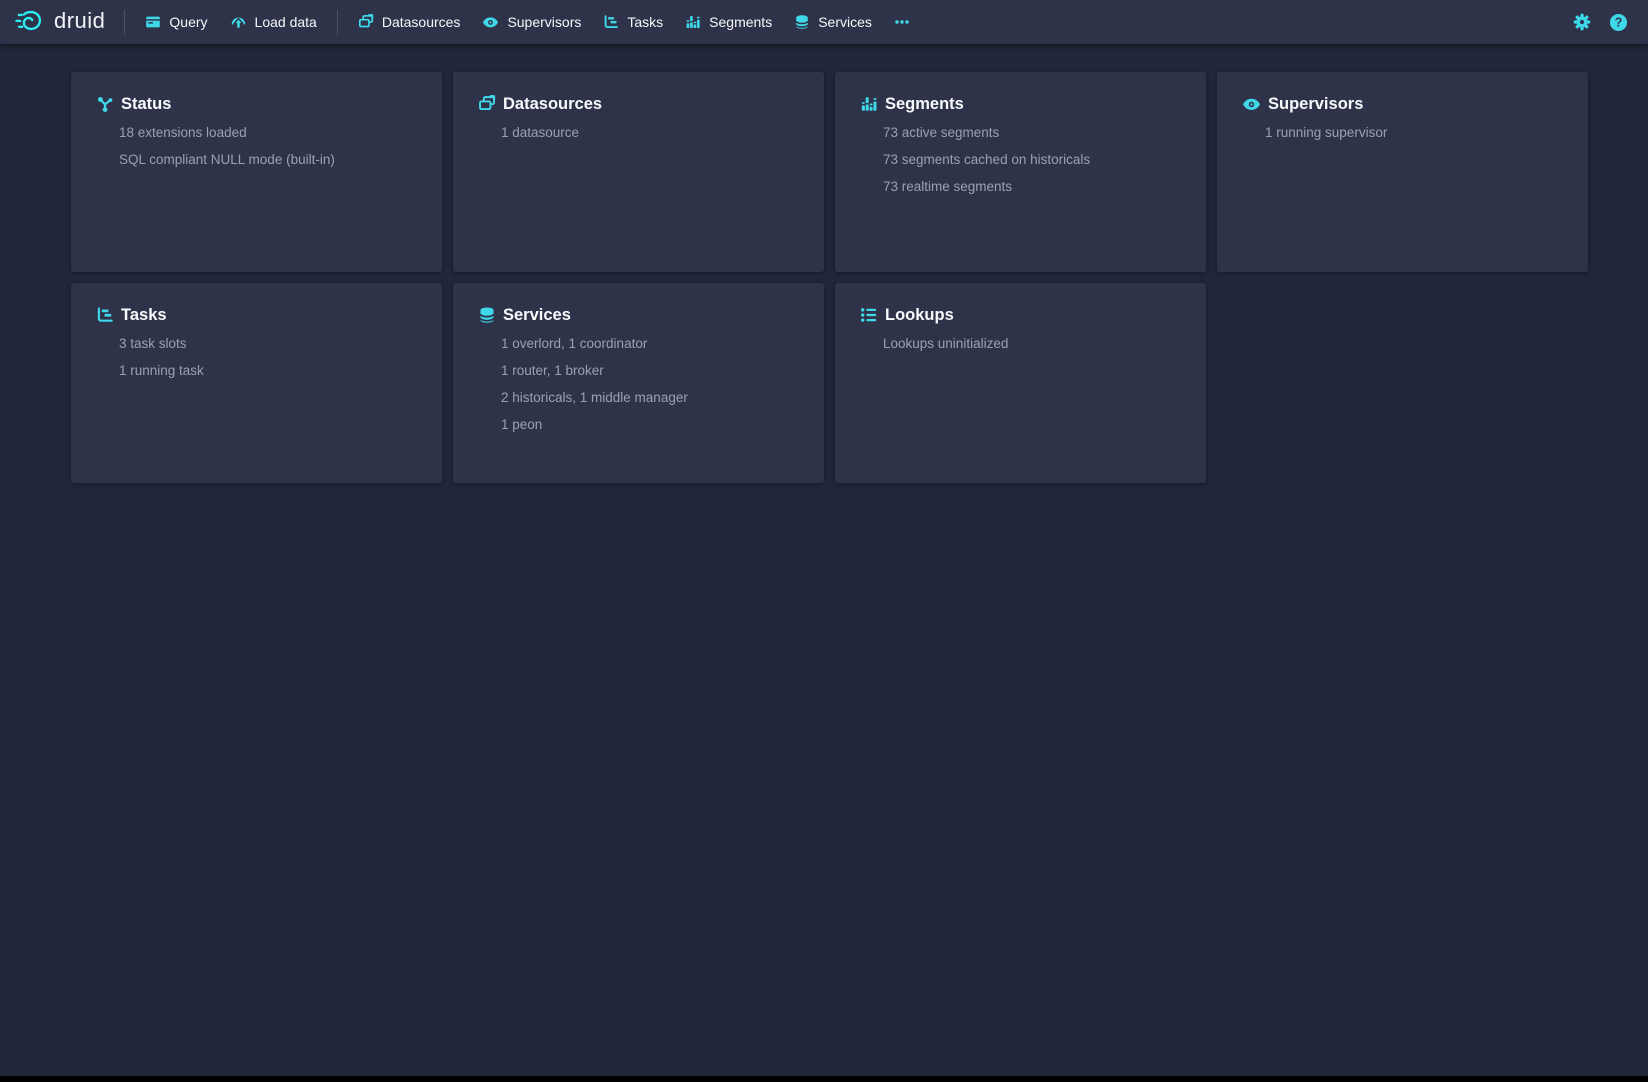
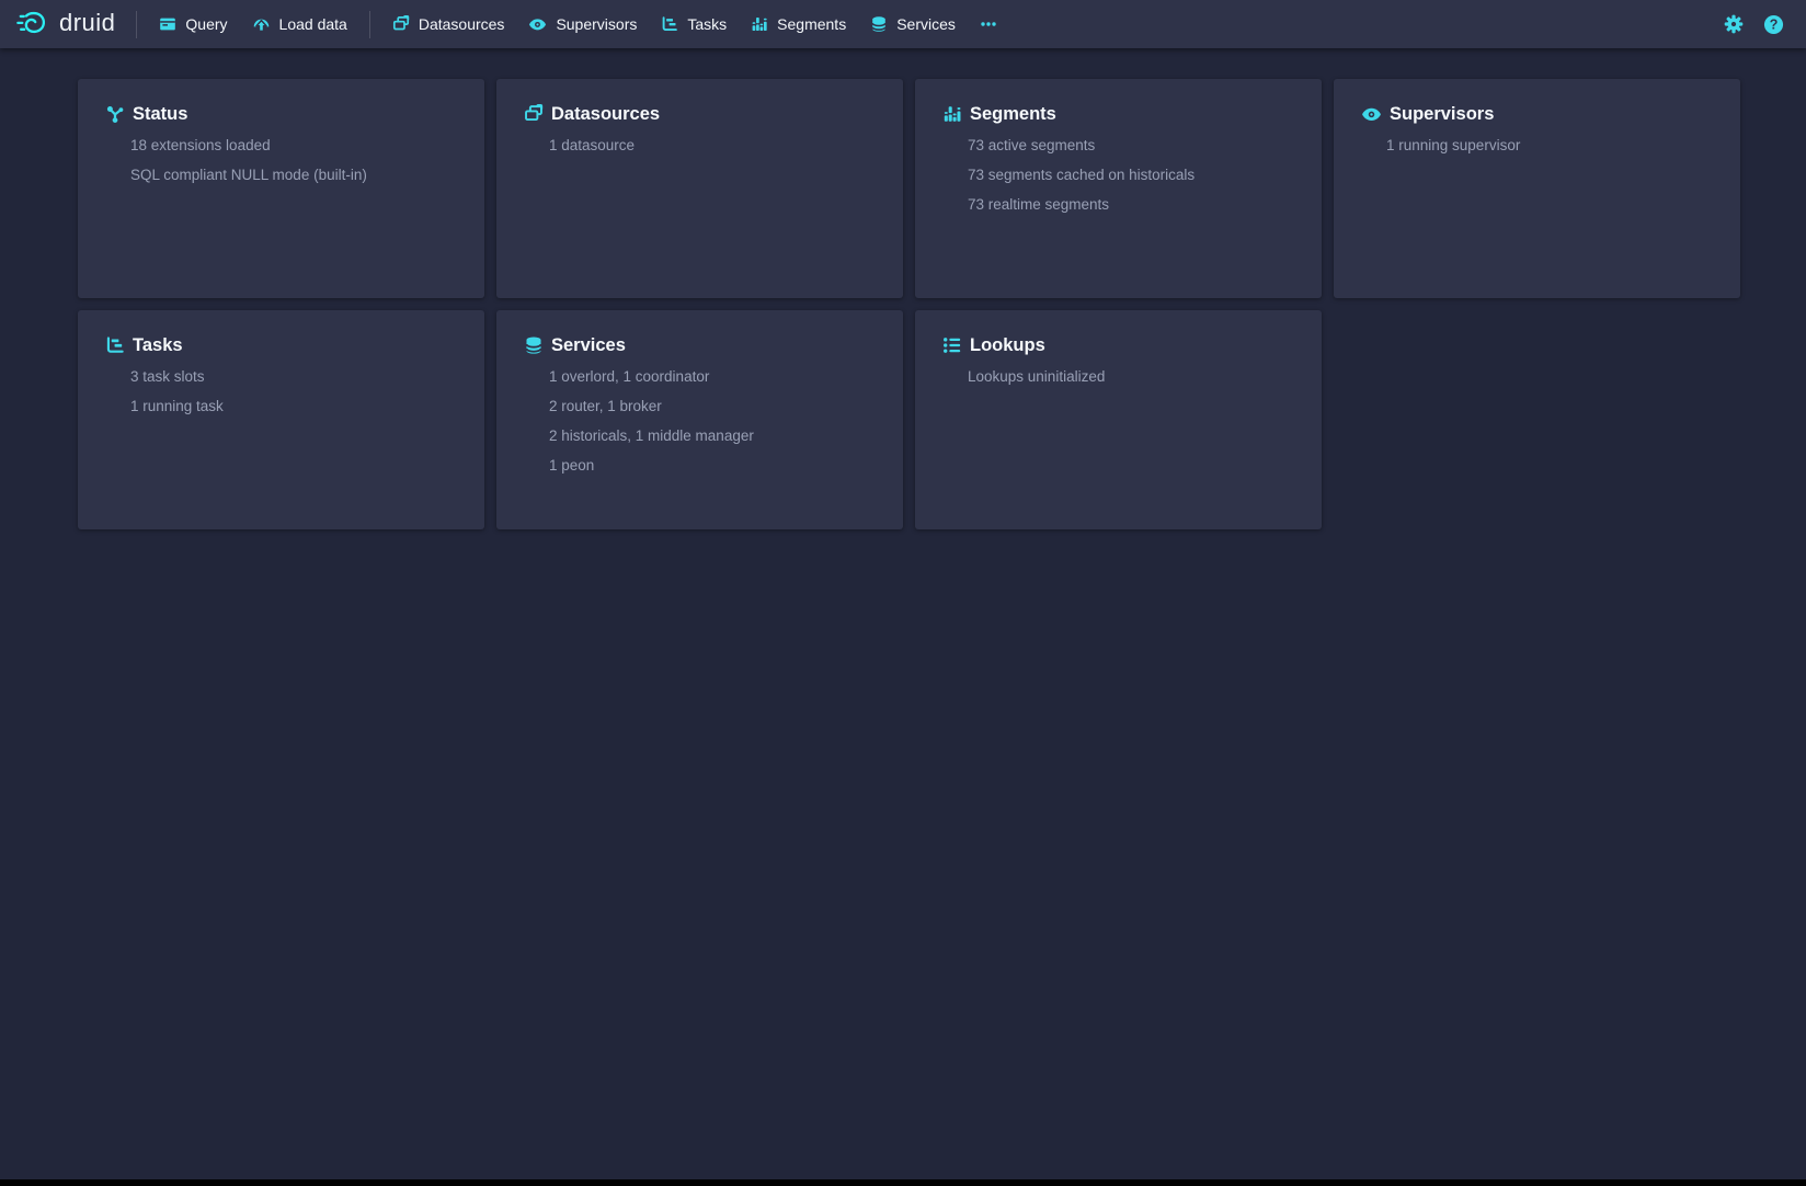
  druid
  Query
  Load data
  Datasources
  Supervisors
  Tasks
  Segments
  Services
  Status
  18 extensions loaded
  SQL compliant NULL mode (built-in)
  Datasources
  1 datasource
  Segments
  73 active segments
  73 segments cached on historicals
  73 realtime segments
  Supervisors
  1 running supervisor
  Tasks
  3 task slots
  1 running task
  Services
  1 overlord, 1 coordinator
- 1 router, 1 broker
+ 2 router, 1 broker
  2 historicals, 1 middle manager
  1 peon
  Lookups
  Lookups uninitialized
